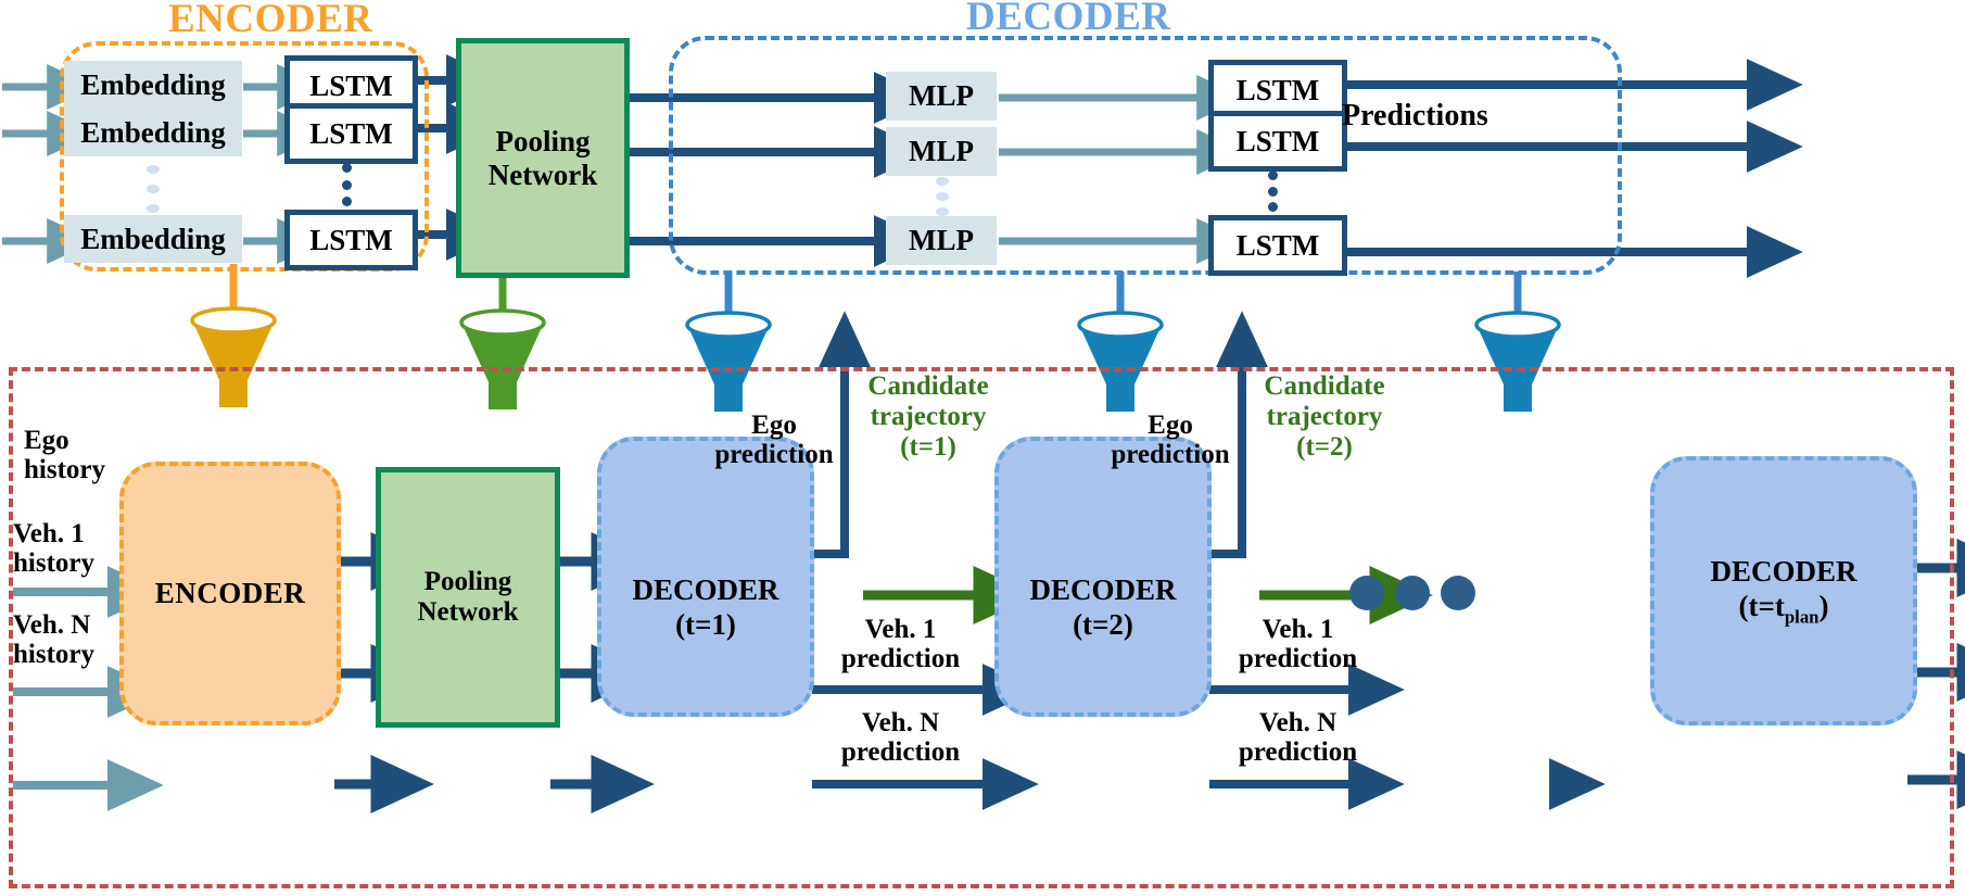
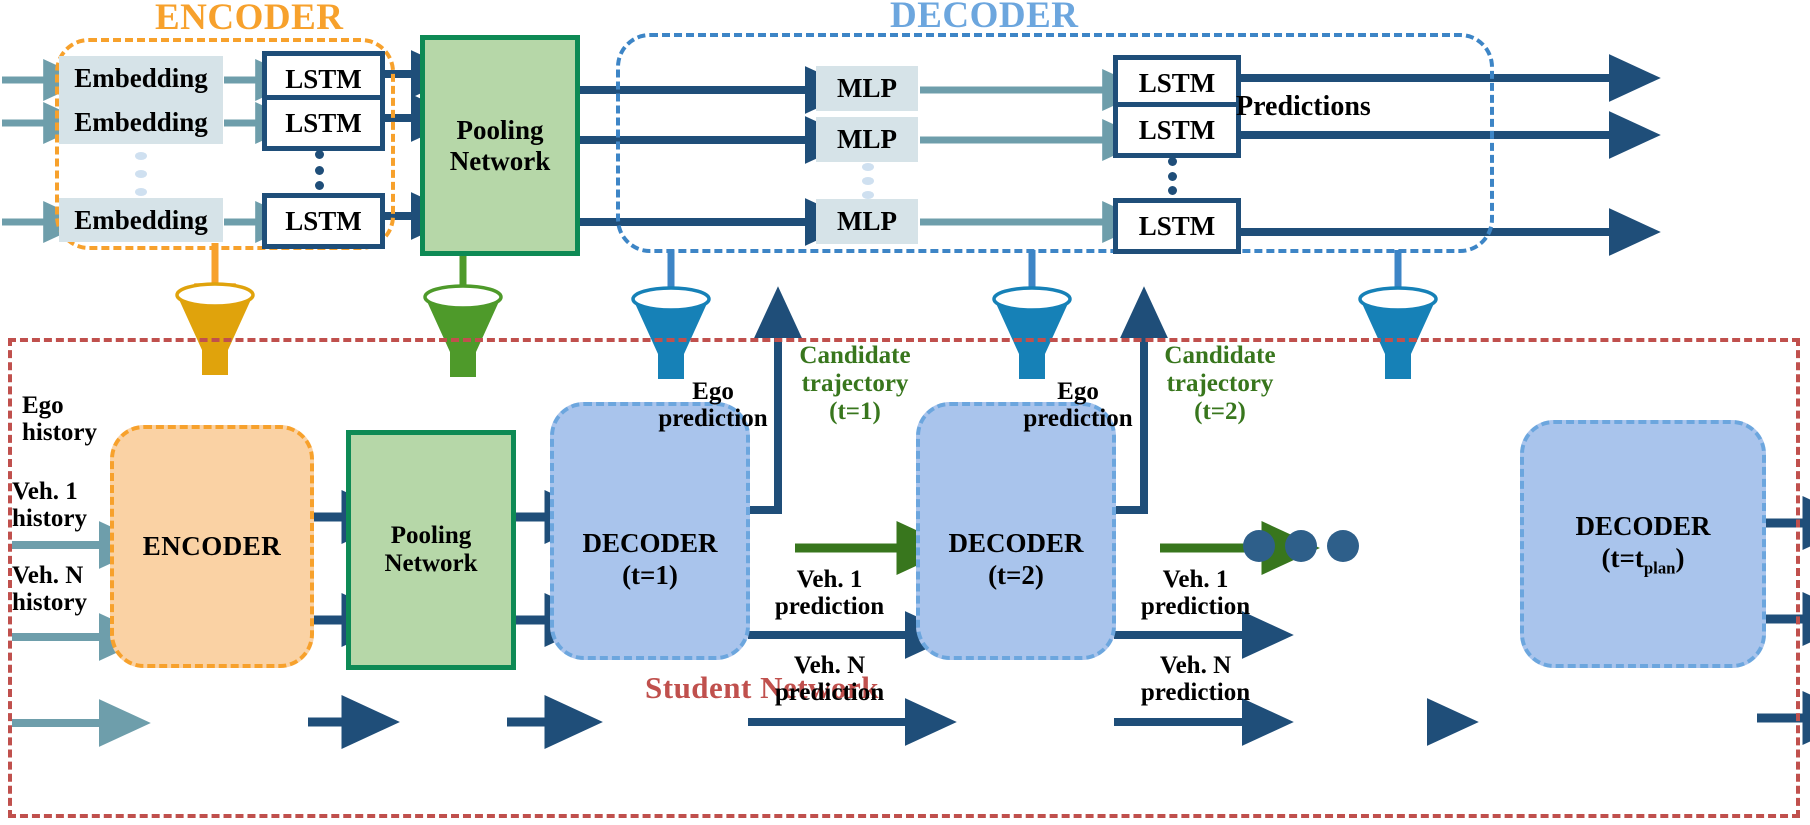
  ENCODER
  Embedding
  Embedding
  Embedding
  LSTM
  LSTM
  LSTM
  Pooling
  Network
  DECODER
  MLP
  MLP
  MLP
  LSTM
  LSTM
  LSTM
  Predictions
+ Student Network
  Ego
  history
  Veh. 1
  history
  Veh. N
  history
  ENCODER
  Pooling
  Network
  DECODER
  (t=1)
  DECODER
  (t=2)
  DECODER
  (t=tplan)
  Ego
  prediction
  Ego
  prediction
  Candidate
  trajectory
  (t=1)
  Candidate
  trajectory
  (t=2)
  Veh. 1
  prediction
  Veh. 1
  prediction
  Veh. N
  prediction
  Veh. N
  prediction
